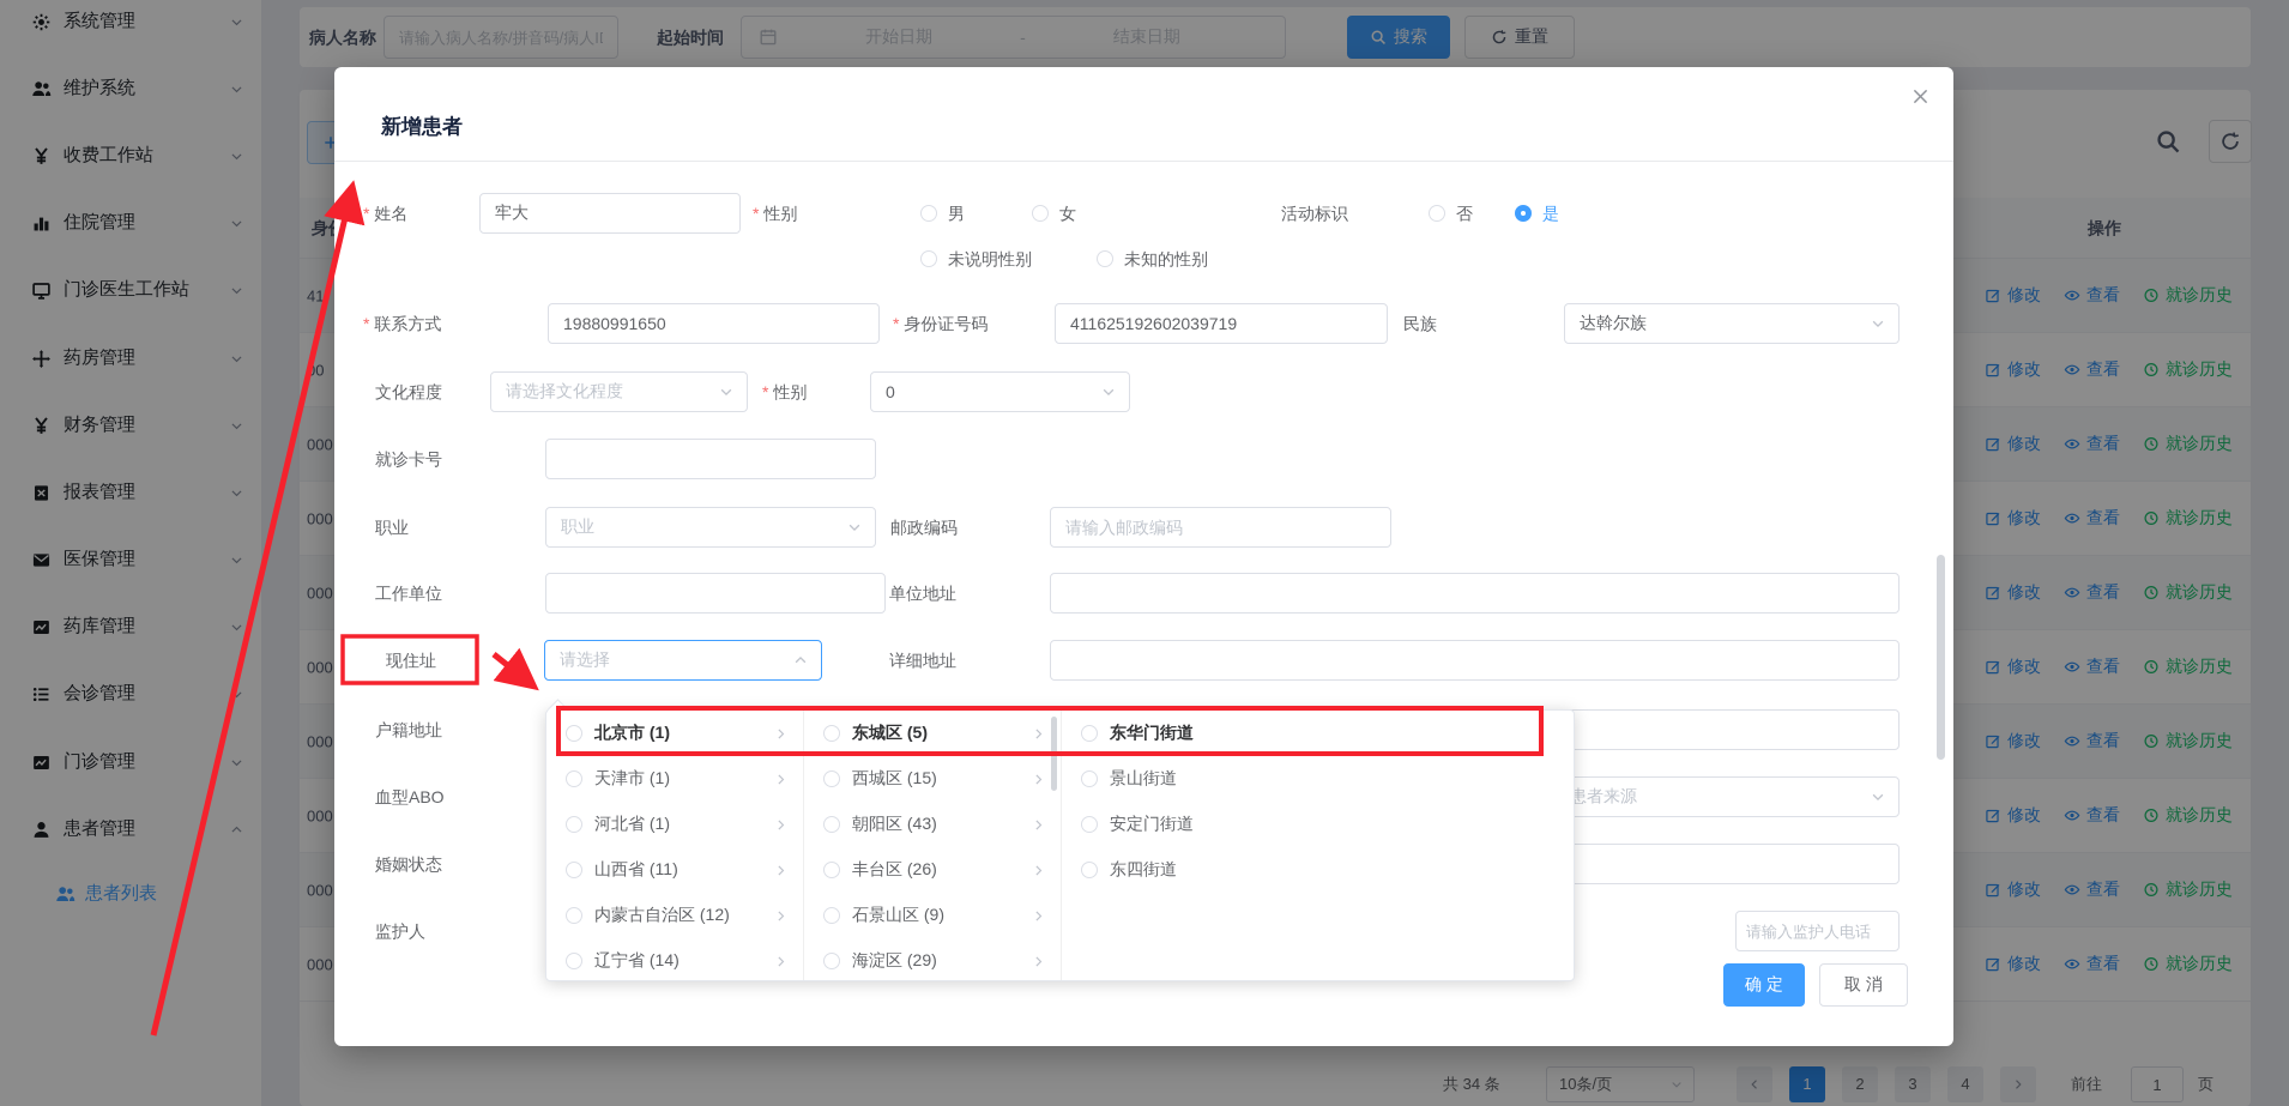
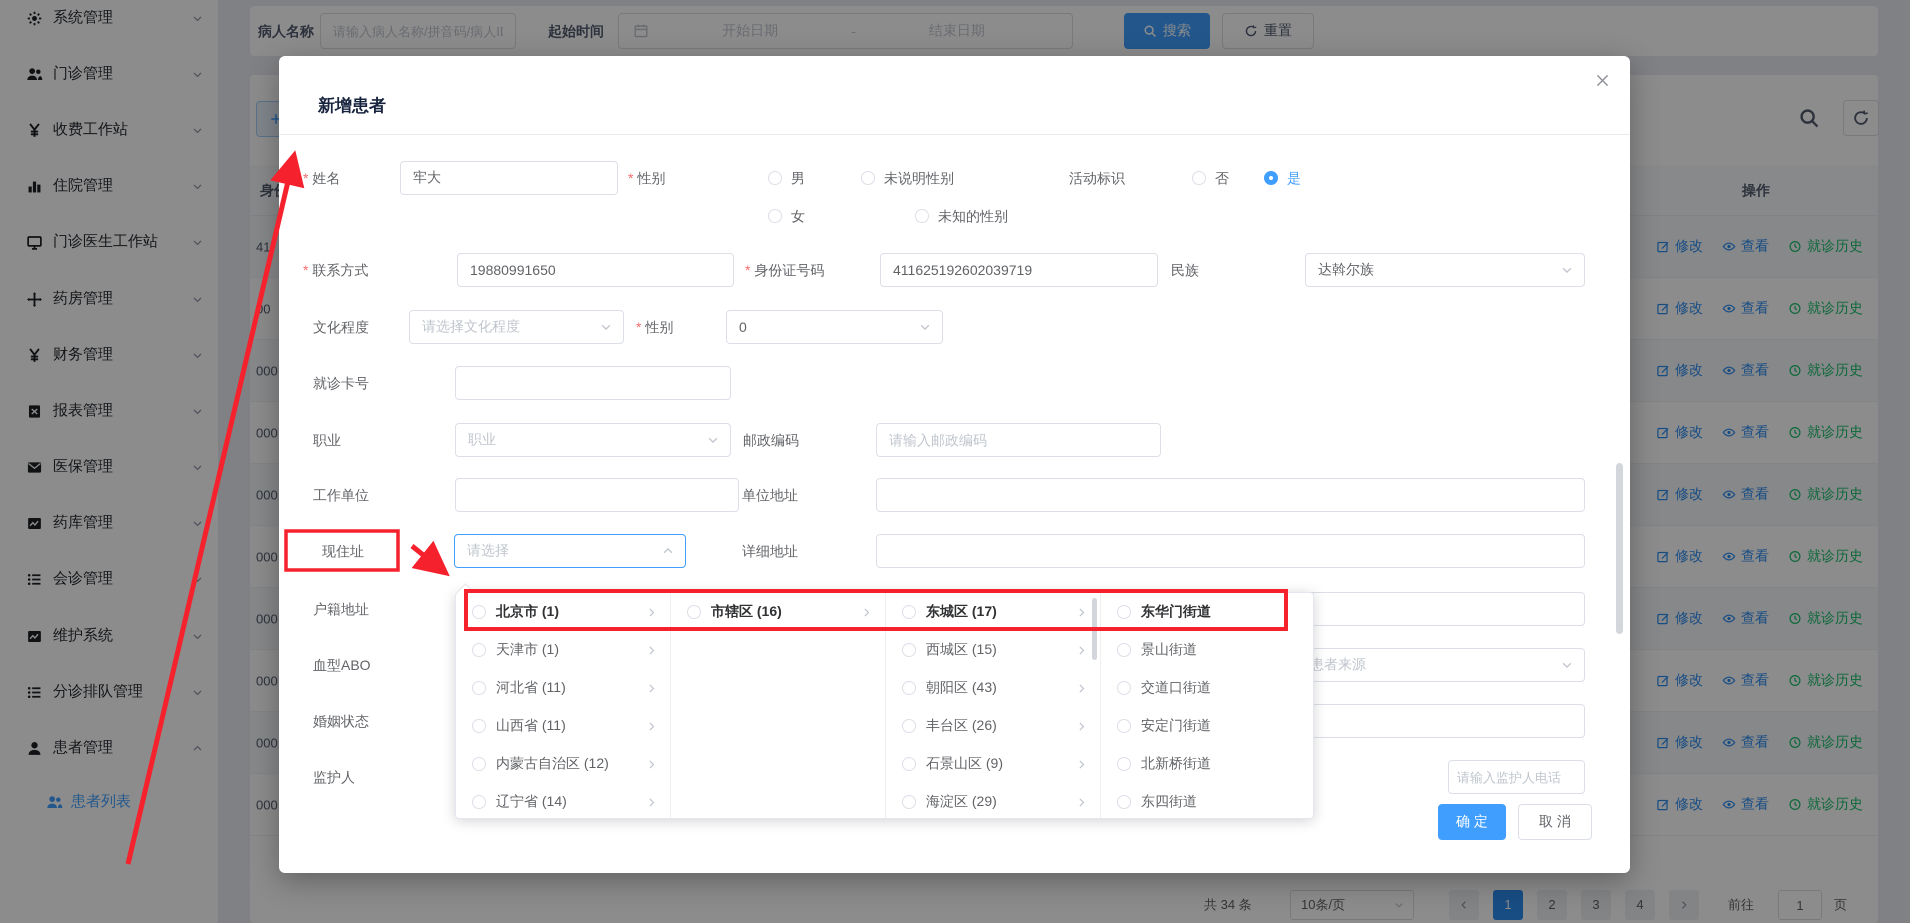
  系统管理
- 维护系统
+ 门诊管理
  收费工作站
  住院管理
  门诊医生工作站
  药房管理
  财务管理
  报表管理
  医保管理
  药库管理
  会诊管理
- 门诊管理
+ 维护系统
+ 分诊排队管理
  患者管理
  患者列表
  病人名称
  请输入病人名称/拼音码/病人I
  起始时间
  开始日期
  -
  结束日期
  搜索
  重置
  操作
  41
  修改
  查看
  就诊历史
  修改
  查看
  就诊历史
  000
  修改
  查看
  就诊历史
  000
  修改
  查看
  就诊历史
  000
  修改
  查看
  就诊历史
  000
  修改
  查看
  就诊历史
  000
  修改
  查看
  就诊历史
  000
  修改
  查看
  就诊历史
  000
  修改
  查看
  就诊历史
  000
  修改
  查看
  就诊历史
  共 34 条
  10条/页
  1
  2
  3
  4
  前往
  1
  页
  新增患者
  姓名
  牢大
  性别
  男
- 女
+ 未说明性别
  活动标识
  否
  是
- 未说明性别
+ 女
  未知的性别
  联系方式
  19880991650
  身份证号码
  411625192602039719
  民族
  达斡尔族
  文化程度
  请选择文化程度
  性别
  0
  就诊卡号
  职业
  职业
  邮政编码
  请输入邮政编码
  工作单位
  单位地址
  现住址
  请选择
  详细地址
  户籍地址
  血型ABO
  婚姻状态
  监护人
  请输入监护人电话
  确 定
  取 消
  北京市 (1)
  天津市 (1)
- 河北省 (1)
+ 河北省 (11)
  山西省 (11)
  内蒙古自治区 (12)
  辽宁省 (14)
+ 市辖区 (16)
- 东城区 (5)
+ 东城区 (17)
  西城区 (15)
  朝阳区 (43)
  丰台区 (26)
  石景山区 (9)
  海淀区 (29)
  东华门街道
  景山街道
+ 交道口街道
  安定门街道
+ 北新桥街道
  东四街道
